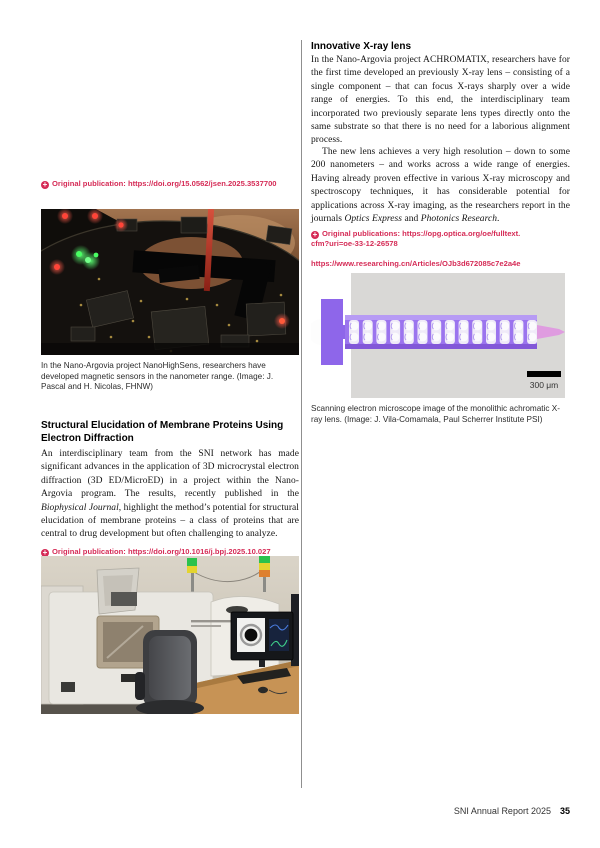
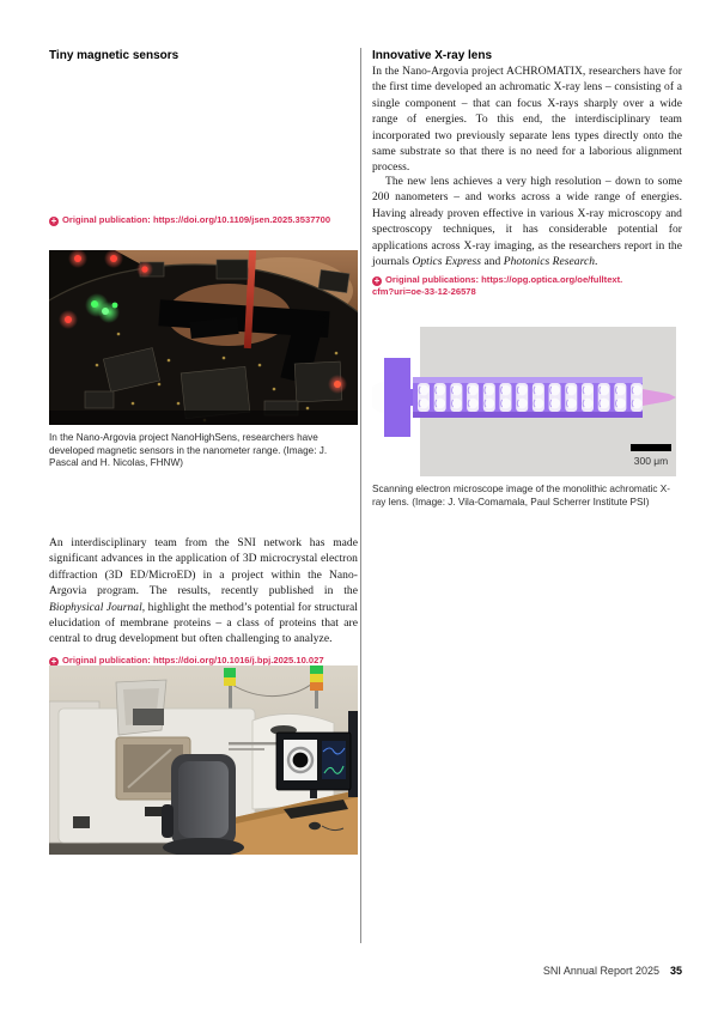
+ Tiny magnetic sensors
- + Original publication: https://doi.org/15.0562/jsen.2025.3537700
+ + Original publication: https://doi.org/10.1109/jsen.2025.3537700
  In the Nano-Argovia project NanoHighSens, researchers have developed magnetic sensors in the nanometer range. (Image: J. Pascal and H. Nicolas, FHNW)
- Structural Elucidation of Membrane Proteins Using Electron Diffraction
  An interdisciplinary team from the SNI network has made significant advances in the application of 3D microcrystal electron diffraction (3D ED/MicroED) in a project within the Nano-Argovia program. The results, recently published in the Biophysical Journal, highlight the method’s potential for structural elucidation of membrane proteins – a class of proteins that are central to drug development but often challenging to analyze.
  + Original publication: https://doi.org/10.1016/j.bpj.2025.10.027
  Innovative X-ray lens
- In the Nano-Argovia project ACHROMATIX, researchers have for the first time developed an previously X-ray lens – consisting of a single component – that can focus X-rays sharply over a wide range of energies. To this end, the interdisciplinary team incorporated two previously separate lens types directly onto the same substrate so that there is no need for a laborious alignment process.
+ In the Nano-Argovia project ACHROMATIX, researchers have for the first time developed an achromatic X-ray lens – consisting of a single component – that can focus X-rays sharply over a wide range of energies. To this end, the interdisciplinary team incorporated two previously separate lens types directly onto the same substrate so that there is no need for a laborious alignment process.
  The new lens achieves a very high resolution – down to some 200 nanometers – and works across a wide range of energies. Having already proven effective in various X-ray microscopy and spectroscopy techniques, it has considerable potential for applications across X-ray imaging, as the researchers report in the journals Optics Express and Photonics Research.
  + Original publications: https://opg.optica.org/oe/fulltext.
  cfm?uri=oe-33-12-26578
- https://www.researching.cn/Articles/OJb3d672085c7e2a4e
  300 μm
  Scanning electron microscope image of the monolithic achromatic X-ray lens. (Image: J. Vila-Comamala, Paul Scherrer Institute PSI)
  SNI Annual Report 2025 35
